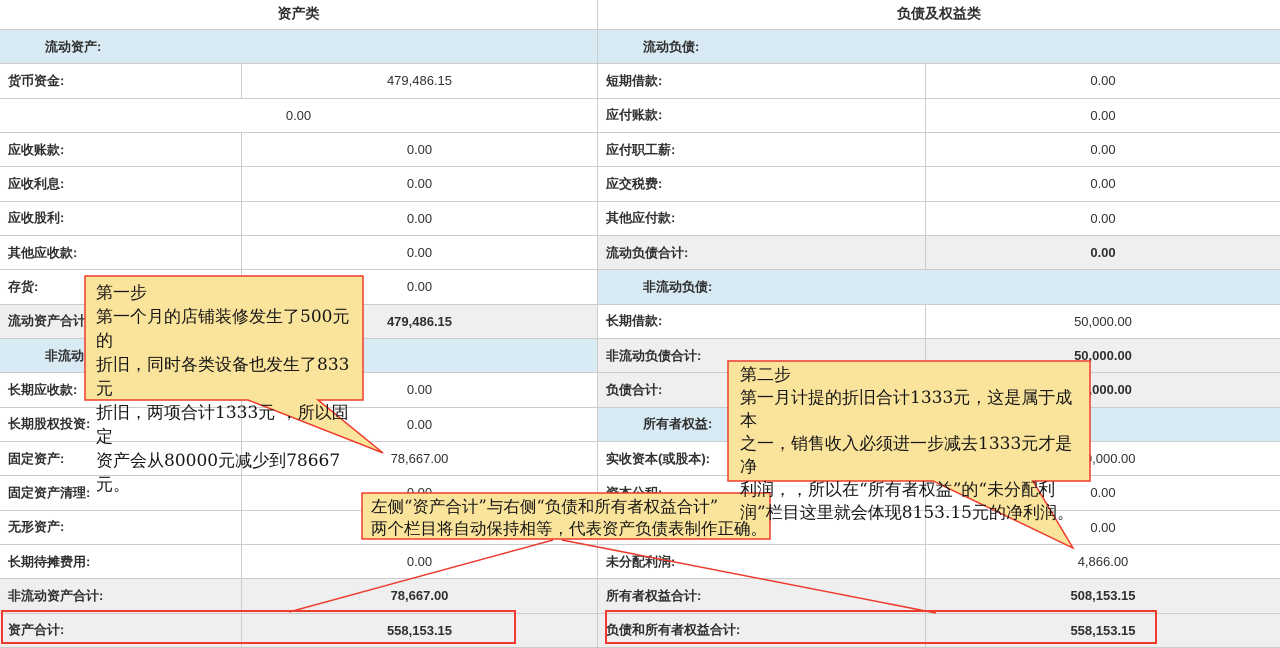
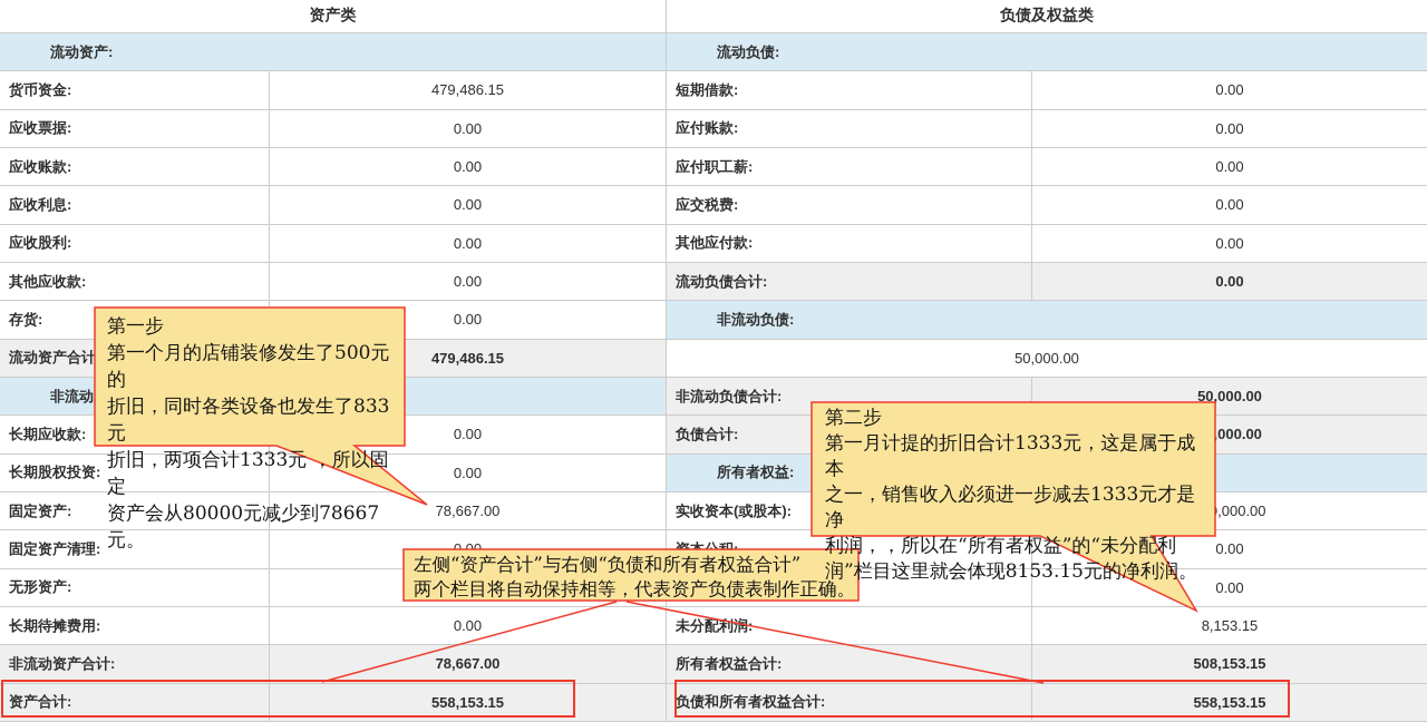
  资产类
  负债及权益类
  流动资产:
  货币资金:
  479,486.15
+ 应收票据:
  0.00
  应收账款:
  0.00
  应收利息:
  0.00
  应收股利:
  0.00
  其他应收款:
  0.00
  存货:
  0.00
  流动资产合计
  479,486.15
  长期应收款:
  0.00
  长期股权投资:
  0.00
  固定资产:
  78,667.00
  固定资产清理:
  无形资产:
  长期待摊费用:
  0.00
  非流动资产合计:
  78,667.00
  资产合计:
  558,153.15
  流动负债:
  短期借款:
  0.00
  应付账款:
  0.00
  应付职工薪:
  0.00
  应交税费:
  0.00
  其他应付款:
  0.00
  流动负债合计:
  0.00
  非流动负债:
- 长期借款:
  50,000.00
  非流动负债合计:
  50,000.00
  负债合计:
  所有者权益:
  实收资本(或股本):
  ,000.00
  0.00
  0.00
  未分配利润
- 4,866.00
+ 8,153.15
  所有者权益合计:
  508,153.15
  负债和所有者权益合计:
  558,153.15
  第一步
  第一个月的店铺装修发生了500元的
  折旧，同时各类设备也发生了833元
  折旧，两项合计1333元 ，所以固定
  资产会从80000元减少到78667元。
  第二步
  第一月计提的折旧合计1333元，这是属于成本
  之一，销售收入必须进一步减去1333元才是净
  利润，，所以在“所有者权益”的“未分配利
  润”栏目这里就会体现8153.15元的净利润。
  左侧“资产合计”与右侧“负债和所有者权益合计”
  两个栏目将自动保持相等，代表资产负债表制作正确。
